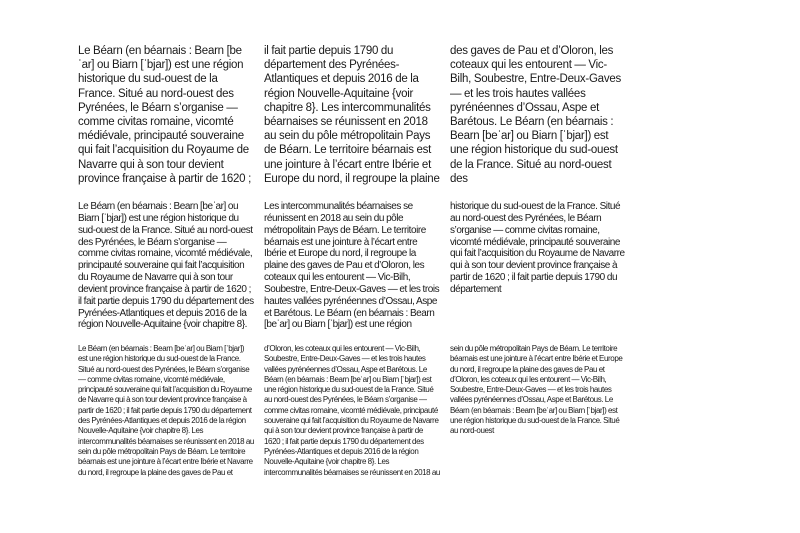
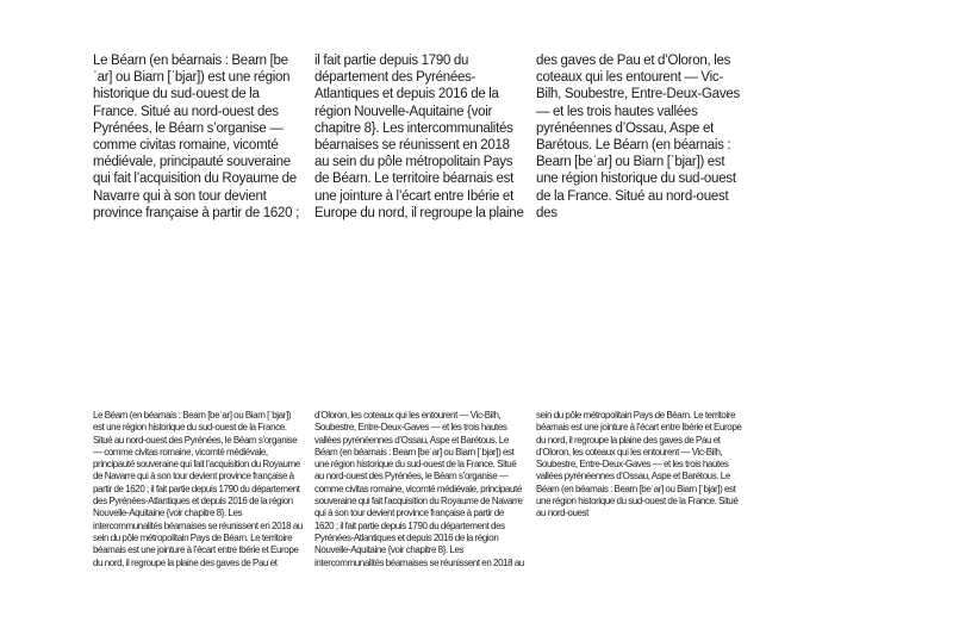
  Le Béarn (en béarnais : Bearn [beˈar] ou Biarn [ˈbjar]) est une région historique du sud-ouest de la France. Situé au nord-ouest des Pyrénées, le Béarn s’organise — comme civitas romaine, vicomté médiévale, principauté souveraine qui fait l’acquisition du Royaume de Navarre qui à son tour devient province française à partir de 1620 ; il fait partie depuis 1790 du département des Pyrénées-Atlantiques et depuis 2016 de la région Nouvelle-Aquitaine {voir chapitre 8}. Les intercommunalités béarnaises se réunissent en 2018 au sein du pôle métropolitain Pays de Béarn. Le territoire béarnais est une jointure à l’écart entre Ibérie et Europe du nord, il regroupe la plaine des gaves de Pau et d’Oloron, les coteaux qui les entourent — Vic-Bilh, Soubestre, Entre-Deux-Gaves — et les trois hautes vallées pyrénéennes d’Ossau, Aspe et Barétous. Le Béarn (en béarnais : Bearn [beˈar] ou Biarn [ˈbjar]) est une région historique du sud-ouest de la France. Situé au nord-ouest des
- Le Béarn (en béarnais : Bearn [beˈar] ou Biarn [ˈbjar]) est une région historique du sud-ouest de la France. Situé au nord-ouest des Pyrénées, le Béarn s’organise — comme civitas romaine, vicomté médiévale, principauté souveraine qui fait l’acquisition du Royaume de Navarre qui à son tour devient province française à partir de 1620 ; il fait partie depuis 1790 du département des Pyrénées-Atlantiques et depuis 2016 de la région Nouvelle-Aquitaine {voir chapitre 8}. Les intercommunalités béarnaises se réunissent en 2018 au sein du pôle métropolitain Pays de Béarn. Le territoire béarnais est une jointure à l’écart entre Ibérie et Europe du nord, il regroupe la plaine des gaves de Pau et d’Oloron, les coteaux qui les entourent — Vic-Bilh, Soubestre, Entre-Deux-Gaves — et les trois hautes vallées pyrénéennes d’Ossau, Aspe et Barétous. Le Béarn (en béarnais : Bearn [beˈar] ou Biarn [ˈbjar]) est une région historique du sud-ouest de la France. Situé au nord-ouest des Pyrénées, le Béarn s’organise — comme civitas romaine, vicomté médiévale, principauté souveraine qui fait l’acquisition du Royaume de Navarre qui à son tour devient province française à partir de 1620 ; il fait partie depuis 1790 du département
- Le Béarn (en béarnais : Bearn [beˈar] ou Biarn [ˈbjar]) est une région historique du sud-ouest de la France. Situé au nord-ouest des Pyrénées, le Béarn s’organise — comme civitas romaine, vicomté médiévale, principauté souveraine qui fait l’acquisition du Royaume de Navarre qui à son tour devient province française à partir de 1620 ; il fait partie depuis 1790 du département des Pyrénées-Atlantiques et depuis 2016 de la région Nouvelle-Aquitaine {voir chapitre 8}. Les intercommunalités béarnaises se réunissent en 2018 au sein du pôle métropolitain Pays de Béarn. Le territoire béarnais est une jointure à l’écart entre Ibérie et Navarre du nord, il regroupe la plaine des gaves de Pau et d’Oloron, les coteaux qui les entourent — Vic-Bilh, Soubestre, Entre-Deux-Gaves — et les trois hautes vallées pyrénéennes d’Ossau, Aspe et Barétous. Le Béarn (en béarnais : Bearn [beˈar] ou Biarn [ˈbjar]) est une région historique du sud-ouest de la France. Situé au nord-ouest des Pyrénées, le Béarn s’organise — comme civitas romaine, vicomté médiévale, principauté souveraine qui fait l’acquisition du Royaume de Navarre qui à son tour devient province française à partir de 1620 ; il fait partie depuis 1790 du département des Pyrénées-Atlantiques et depuis 2016 de la région Nouvelle-Aquitaine {voir chapitre 8}. Les intercommunalités béarnaises se réunissent en 2018 au sein du pôle métropolitain Pays de Béarn. Le territoire béarnais est une jointure à l’écart entre Ibérie et Europe du nord, il regroupe la plaine des gaves de Pau et d’Oloron, les coteaux qui les entourent — Vic-Bilh, Soubestre, Entre-Deux-Gaves — et les trois hautes vallées pyrénéennes d’Ossau, Aspe et Barétous. Le Béarn (en béarnais : Bearn [beˈar] ou Biarn [ˈbjar]) est une région historique du sud-ouest de la France. Situé au nord-ouest
+ Le Béarn (en béarnais : Bearn [beˈar] ou Biarn [ˈbjar]) est une région historique du sud-ouest de la France. Situé au nord-ouest des Pyrénées, le Béarn s’organise — comme civitas romaine, vicomté médiévale, principauté souveraine qui fait l’acquisition du Royaume de Navarre qui à son tour devient province française à partir de 1620 ; il fait partie depuis 1790 du département des Pyrénées-Atlantiques et depuis 2016 de la région Nouvelle-Aquitaine {voir chapitre 8}. Les intercommunalités béarnaises se réunissent en 2018 au sein du pôle métropolitain Pays de Béarn. Le territoire béarnais est une jointure à l’écart entre Ibérie et Europe du nord, il regroupe la plaine des gaves de Pau et d’Oloron, les coteaux qui les entourent — Vic-Bilh, Soubestre, Entre-Deux-Gaves — et les trois hautes vallées pyrénéennes d’Ossau, Aspe et Barétous. Le Béarn (en béarnais : Bearn [beˈar] ou Biarn [ˈbjar]) est une région historique du sud-ouest de la France. Situé au nord-ouest des Pyrénées, le Béarn s’organise — comme civitas romaine, vicomté médiévale, principauté souveraine qui fait l’acquisition du Royaume de Navarre qui à son tour devient province française à partir de 1620 ; il fait partie depuis 1790 du département des Pyrénées-Atlantiques et depuis 2016 de la région Nouvelle-Aquitaine {voir chapitre 8}. Les intercommunalités béarnaises se réunissent en 2018 au sein du pôle métropolitain Pays de Béarn. Le territoire béarnais est une jointure à l’écart entre Ibérie et Europe du nord, il regroupe la plaine des gaves de Pau et d’Oloron, les coteaux qui les entourent — Vic-Bilh, Soubestre, Entre-Deux-Gaves — et les trois hautes vallées pyrénéennes d’Ossau, Aspe et Barétous. Le Béarn (en béarnais : Bearn [beˈar] ou Biarn [ˈbjar]) est une région historique du sud-ouest de la France. Situé au nord-ouest
